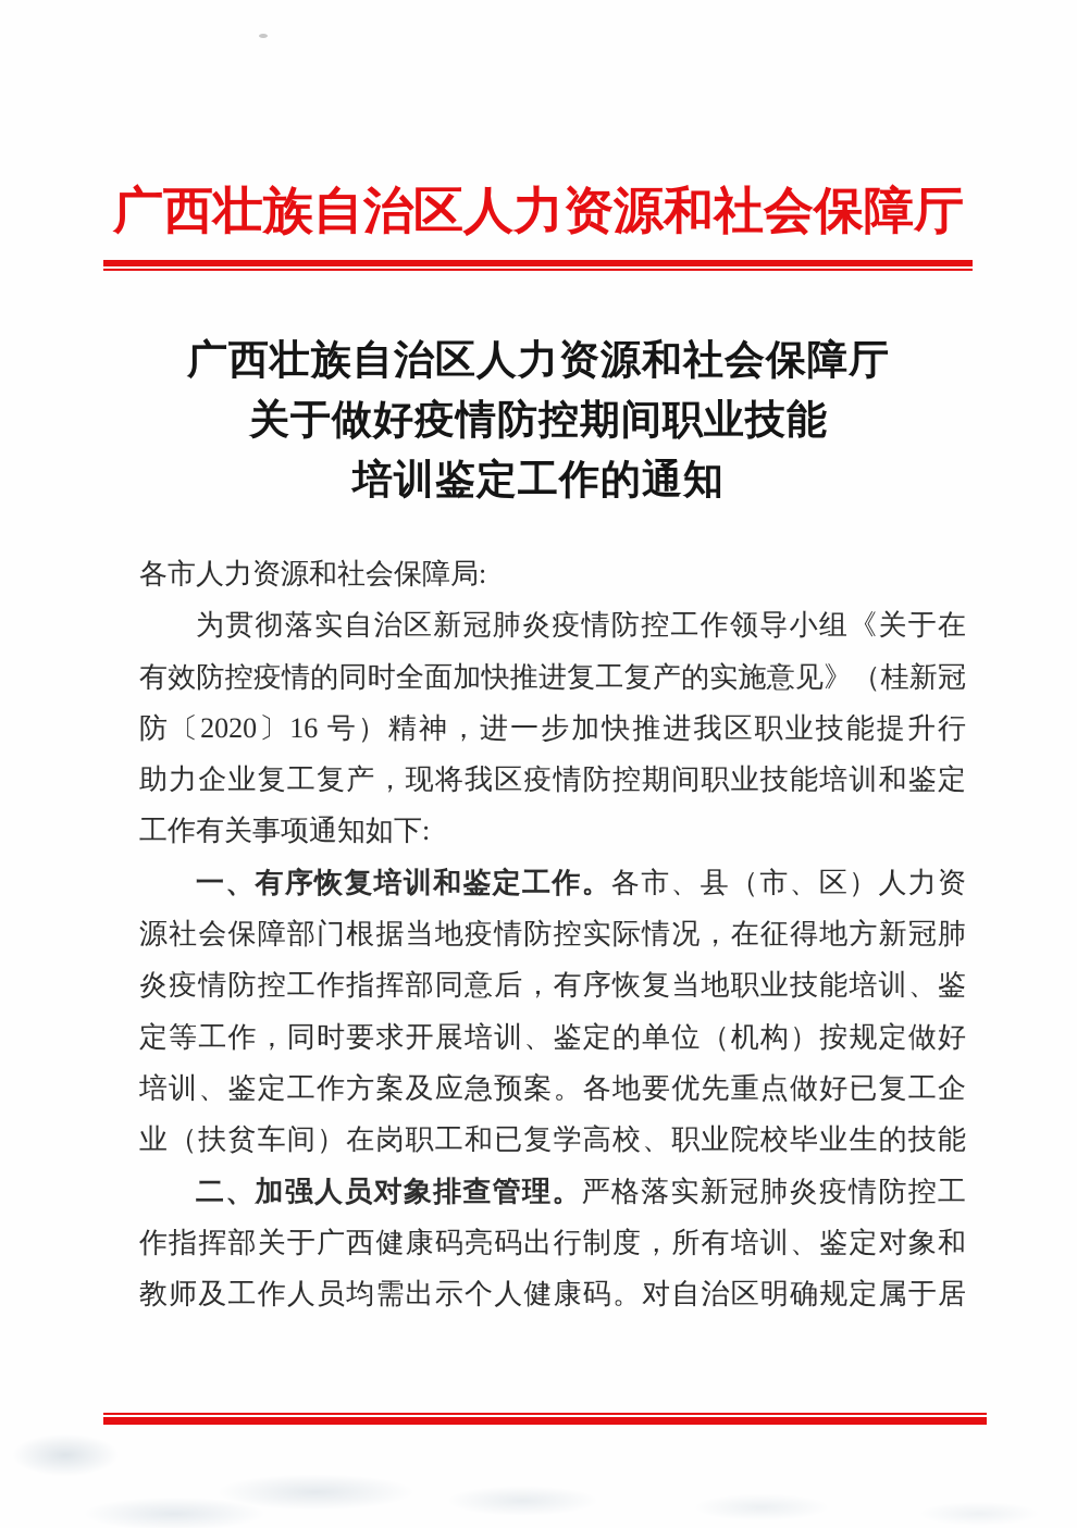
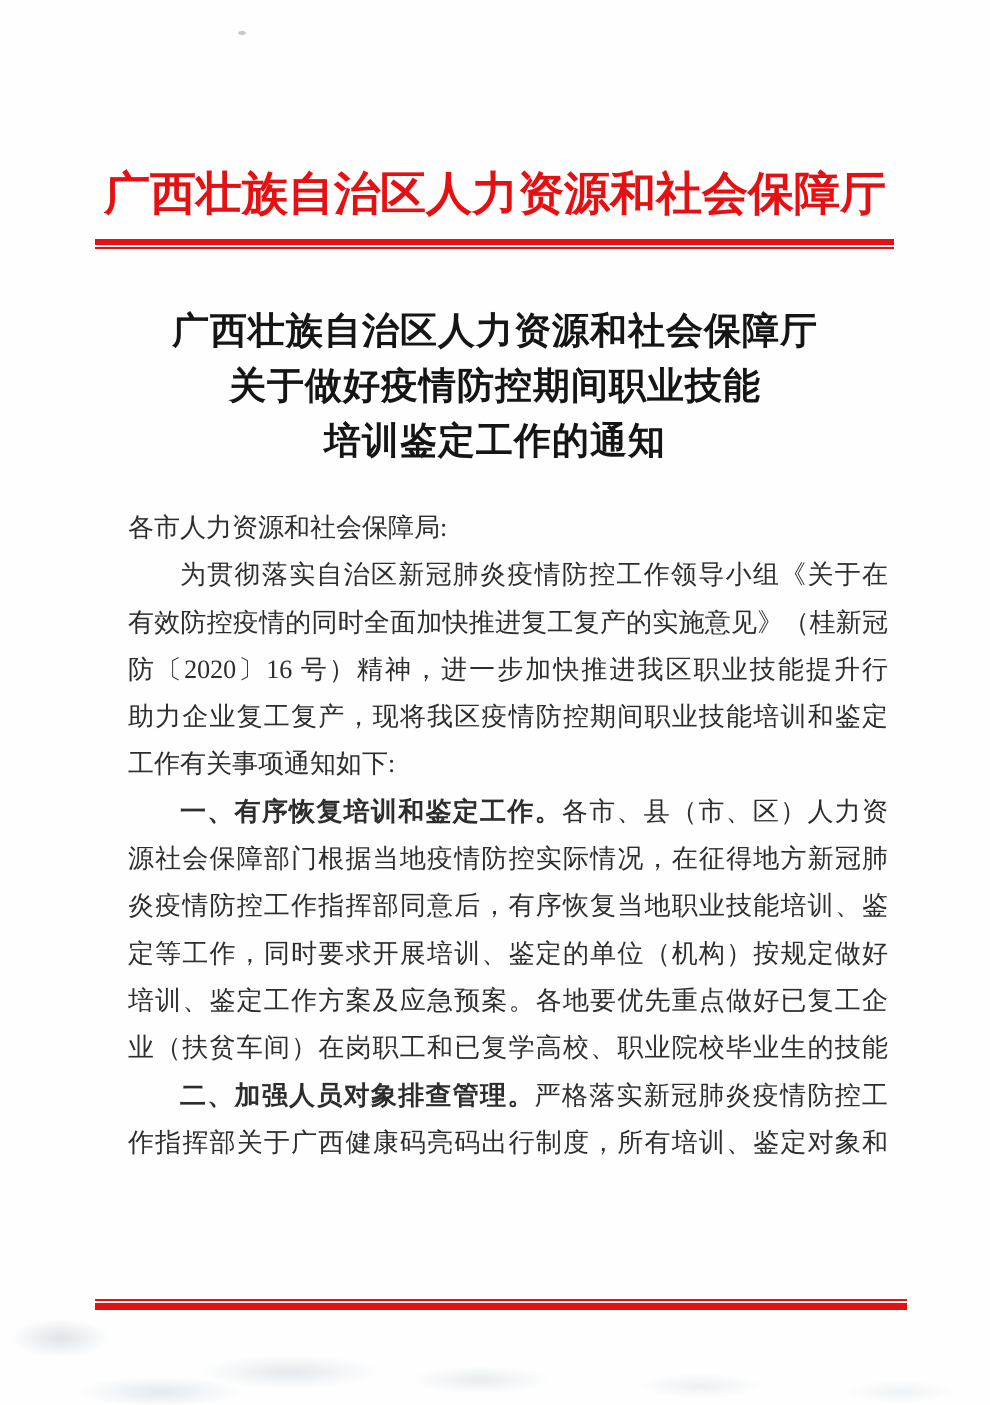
  广西壮族自治区人力资源和社会保障厅
  广西壮族自治区人力资源和社会保障厅
  关于做好疫情防控期间职业技能
  培训鉴定工作的通知
  各市人力资源和社会保障局:
  为贯彻落实自治区新冠肺炎疫情防控工作领导小组《关于在
  有效防控疫情的同时全面加快推进复工复产的实施意见》（桂新冠
  防〔2020〕16 号）精神，进一步加快推进我区职业技能提升行
  助力企业复工复产，现将我区疫情防控期间职业技能培训和鉴定
  工作有关事项通知如下:
  一、有序恢复培训和鉴定工作。各市、县（市、区）人力资
  源社会保障部门根据当地疫情防控实际情况，在征得地方新冠肺
  炎疫情防控工作指挥部同意后，有序恢复当地职业技能培训、鉴
  定等工作，同时要求开展培训、鉴定的单位（机构）按规定做好
  培训、鉴定工作方案及应急预案。各地要优先重点做好已复工企
  业（扶贫车间）在岗职工和已复学高校、职业院校毕业生的技能
  二、加强人员对象排查管理。严格落实新冠肺炎疫情防控工
  作指挥部关于广西健康码亮码出行制度，所有培训、鉴定对象和
- 教师及工作人员均需出示个人健康码。对自治区明确规定属于居
